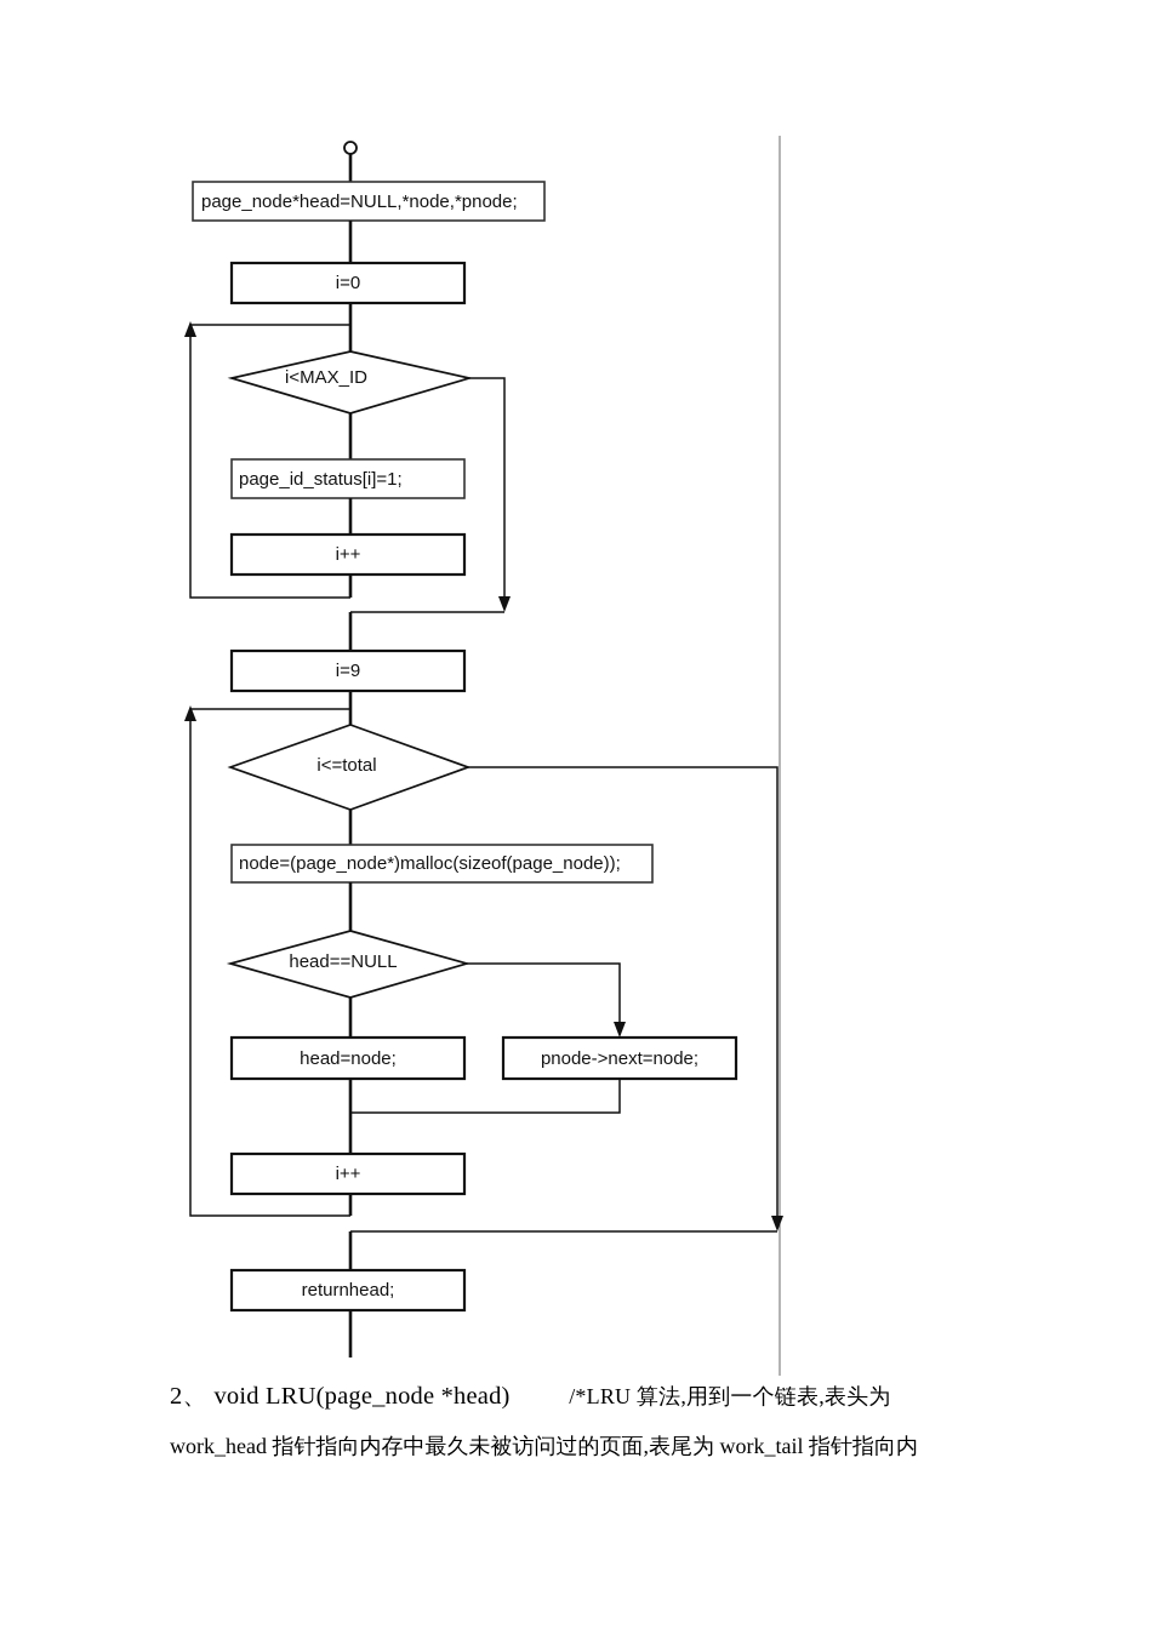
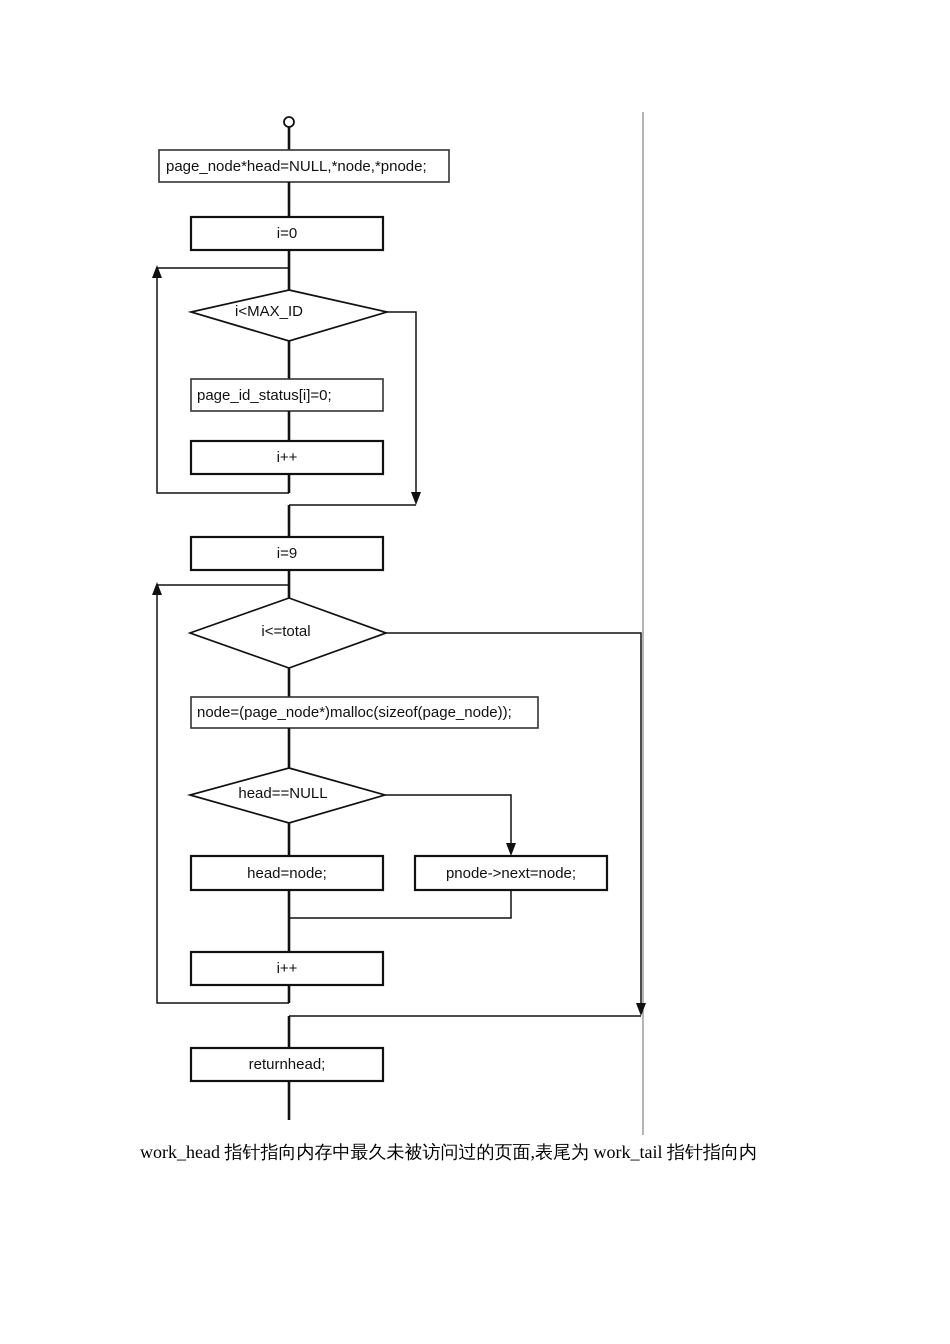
  page_node*head=NULL,*node,*pnode;
  i=0
  i<MAX_ID
- page_id_status[i]=1;
+ page_id_status[i]=0;
  i++
  i=9
  i<=total
  node=(page_node*)malloc(sizeof(page_node));
  head==NULL
  head=node;
  pnode->next=node;
  i++
  returnhead;
- 2、 void LRU(page_node *head) /*LRU 算法,用到一个链表,表头为
  work_head 指针指向内存中最久未被访问过的页面,表尾为 work_tail 指针指向内
